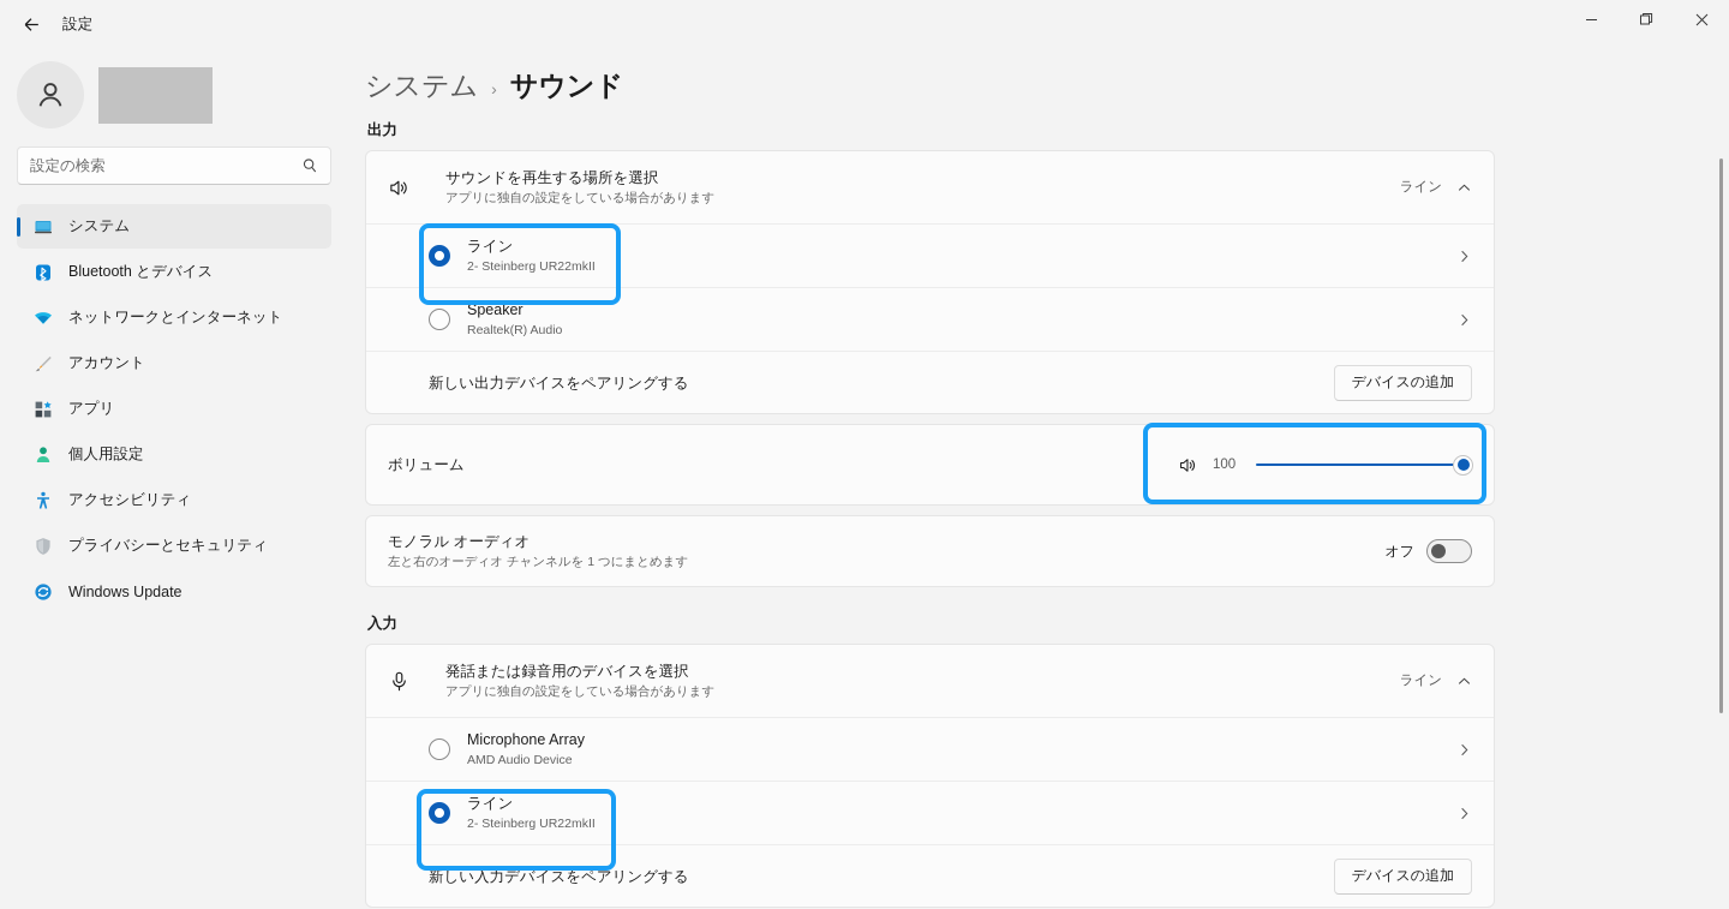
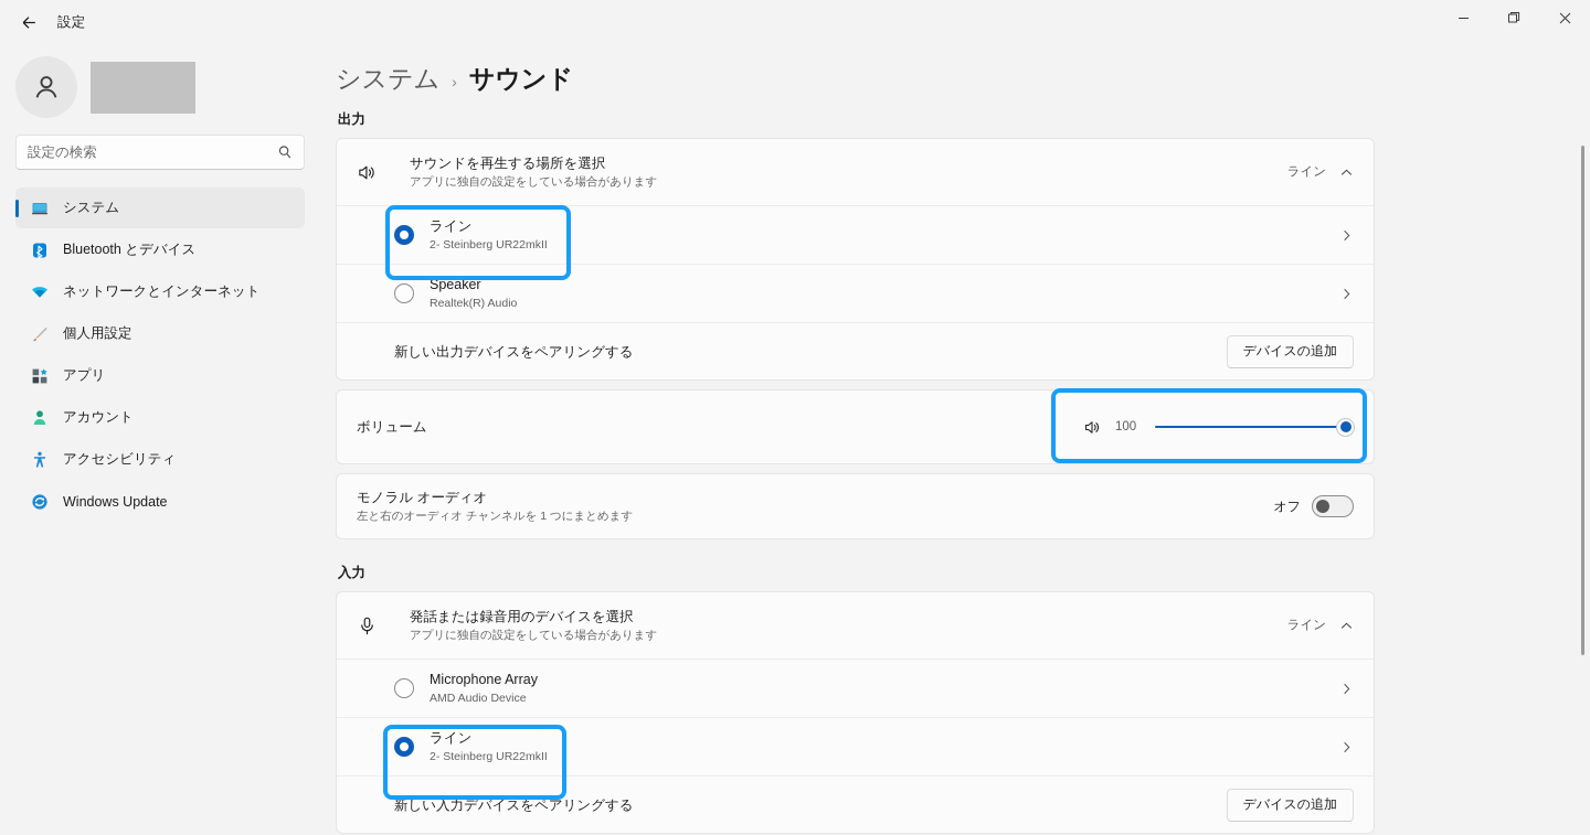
  設定
  設定の検索
  システム
  Bluetooth とデバイス
  ネットワークとインターネット
- アカウント
+ 個人用設定
  アプリ
- 個人用設定
+ アカウント
  アクセシビリティ
- プライバシーとセキュリティ
  Windows Update
  システム
  ›
  サウンド
  出力
  サウンドを再生する場所を選択
  アプリに独自の設定をしている場合があります
  ライン
  ライン
  2- Steinberg UR22mkII
  Speaker
  Realtek(R) Audio
  新しい出力デバイスをペアリングする
  デバイスの追加
  ボリューム
  100
  モノラル オーディオ
  左と右のオーディオ チャンネルを 1 つにまとめます
  オフ
  入力
  発話または録音用のデバイスを選択
  アプリに独自の設定をしている場合があります
  ライン
  Microphone Array
  AMD Audio Device
  ライン
  2- Steinberg UR22mkII
  新しい入力デバイスをペアリングする
  デバイスの追加
